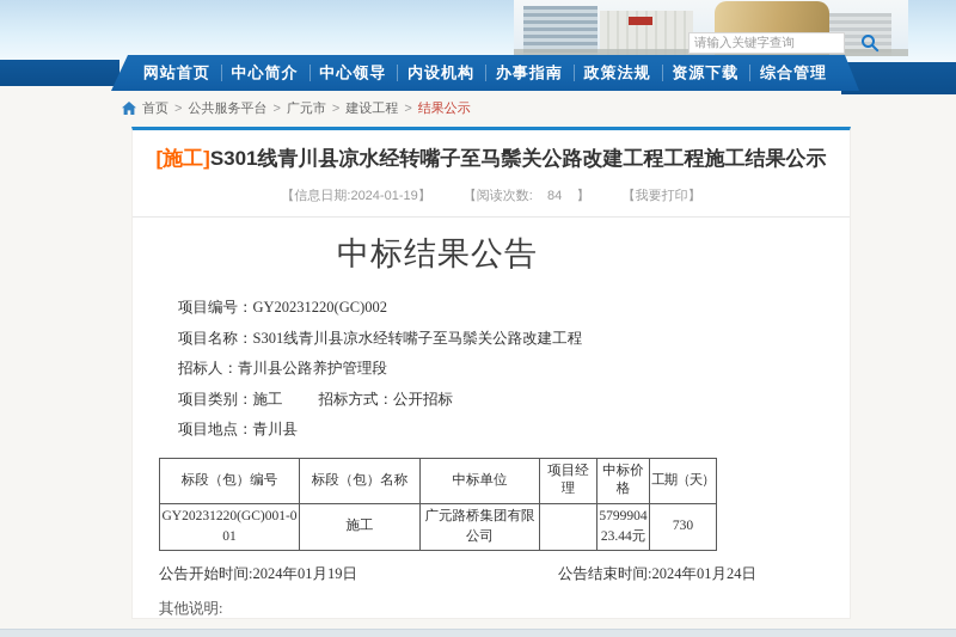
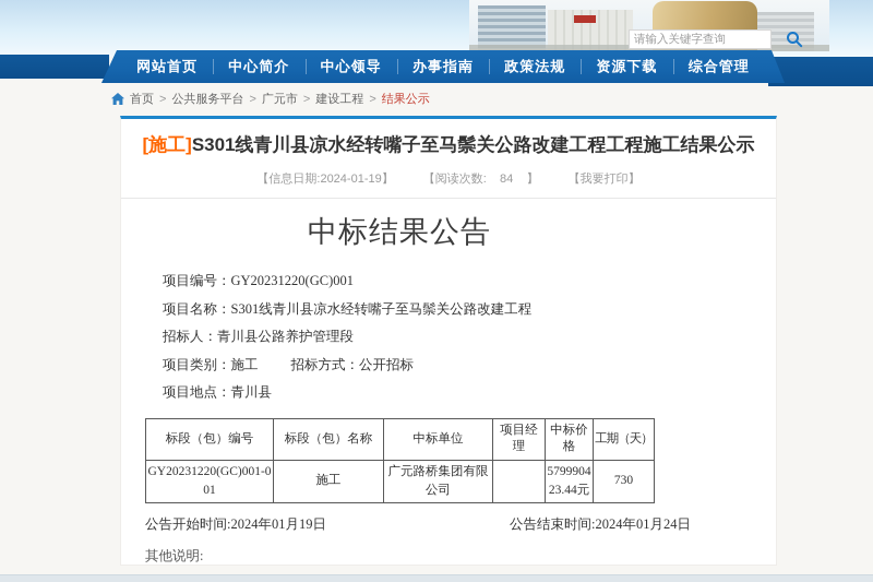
  请输入关键字查询
  网站首页
  中心简介
  中心领导
- 内设机构
  办事指南
  政策法规
  资源下载
  综合管理
  首页
  >
  公共服务平台
  >
  广元市
  >
  建设工程
  >
  结果公示
  [施工]S301线青川县凉水经转嘴子至马鬃关公路改建工程工程施工结果公示
  【信息日期:2024-01-19】 【阅读次数: 84 】 【我要打印】
  中标结果公告
- 项目编号：GY20231220(GC)002
+ 项目编号：GY20231220(GC)001
  项目名称：S301线青川县凉水经转嘴子至马鬃关公路改建工程
  招标人：青川县公路养护管理段
  项目类别：施工 招标方式：公开招标
  项目地点：青川县
  标段（包）编号	标段（包）名称	中标单位	项目经理	中标价格	工期（天）
  GY20231220(GC)001-001	施工	广元路桥集团有限公司		579990423.44元	730
  公告开始时间:2024年01月19日
  公告结束时间:2024年01月24日
  其他说明:
